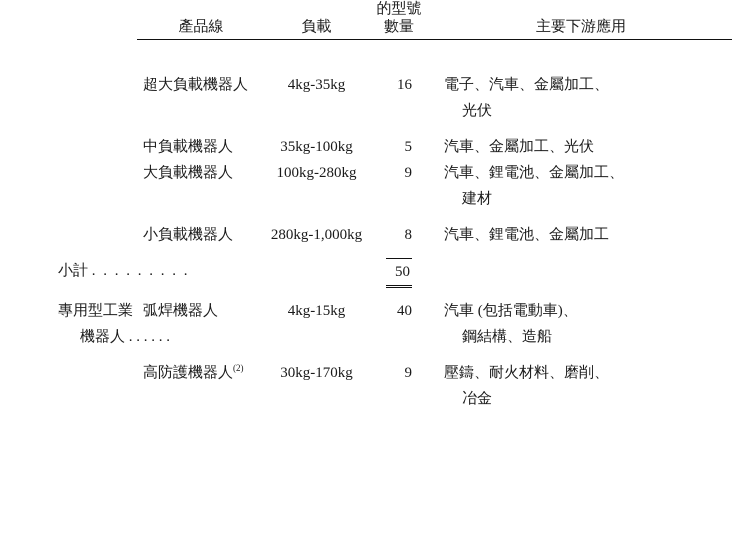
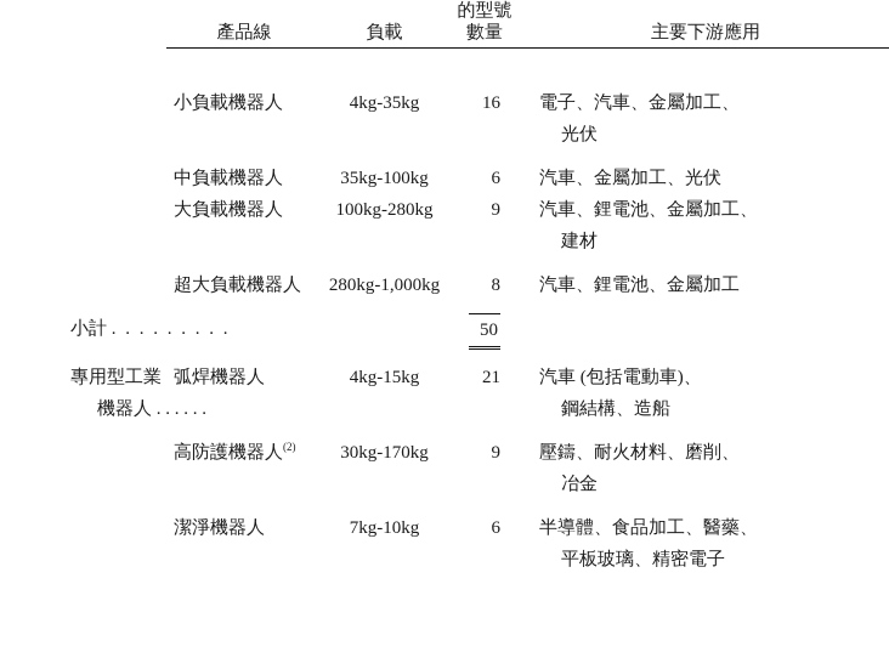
  	產品線	負載	的型號 數量	主要下游應用
- 	超大負載機器人	4kg-35kg	16	電子、汽車、金屬加工、 光伏
+ 	小負載機器人	4kg-35kg	16	電子、汽車、金屬加工、 光伏
- 	中負載機器人	35kg-100kg	5	汽車、金屬加工、光伏
+ 	中負載機器人	35kg-100kg	6	汽車、金屬加工、光伏
  	大負載機器人	100kg-280kg	9	汽車、鋰電池、金屬加工、 建材
- 	小負載機器人	280kg-1,000kg	8	汽車、鋰電池、金屬加工
+ 	超大負載機器人	280kg-1,000kg	8	汽車、鋰電池、金屬加工
  小計 . . . . . . . . .			50
- 專用型工業 機器人 . . . . . .	弧焊機器人	4kg-15kg	40	汽車 (包括電動車)、 鋼結構、造船
+ 專用型工業 機器人 . . . . . .	弧焊機器人	4kg-15kg	21	汽車 (包括電動車)、 鋼結構、造船
  	高防護機器人(2)	30kg-170kg	9	壓鑄、耐火材料、磨削、 冶金
+ 	潔淨機器人	7kg-10kg	6	半導體、食品加工、醫藥、 平板玻璃、精密電子
